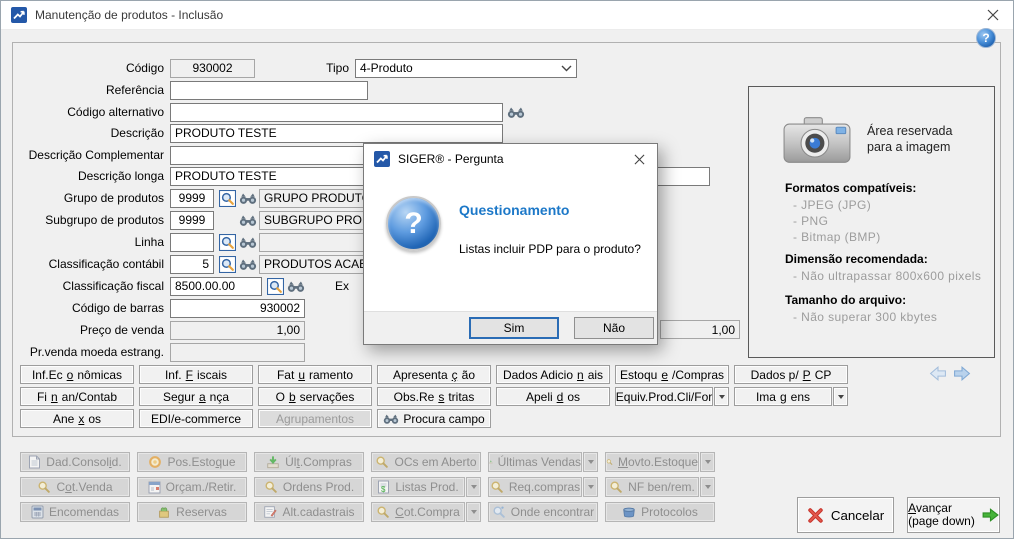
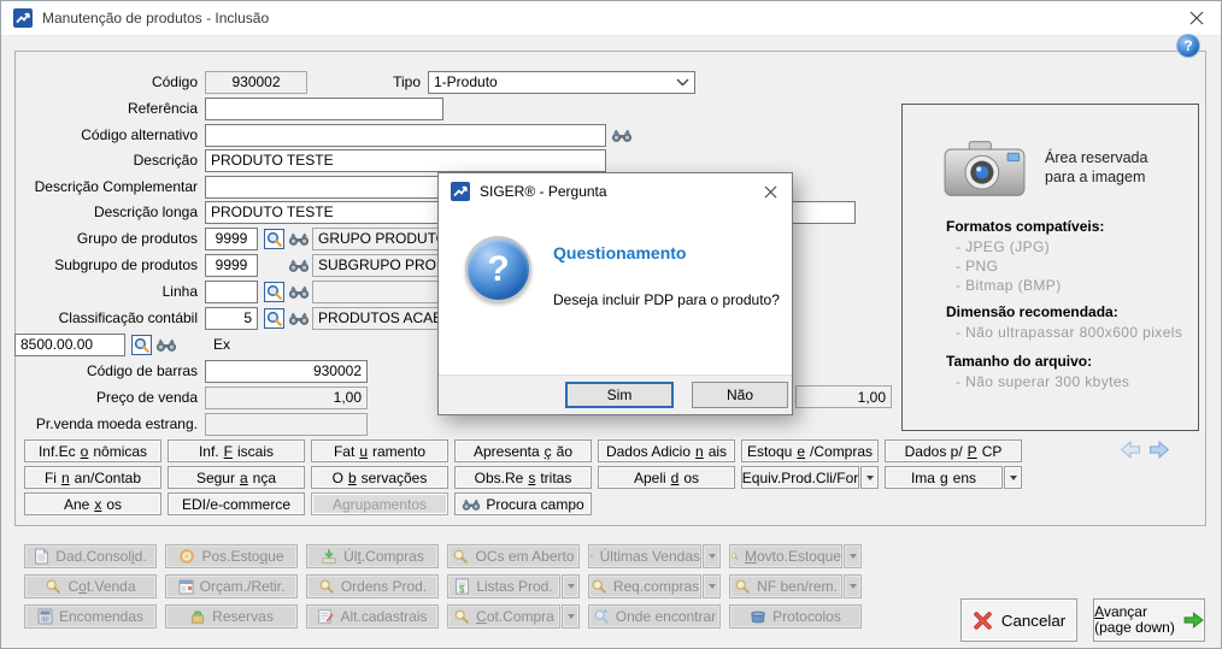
  Manutenção de produtos - Inclusão
  ?
  Código
  930002
  Tipo
- 4-Produto
+ 1-Produto
  Referência
  Código alternativo
  Descrição
  PRODUTO TESTE
  Descrição Complementar
  Descrição longa
  PRODUTO TESTE
  Grupo de produtos
  9999
  GRUPO PRODUT
  Subgrupo de produtos
  9999
  Linha
  Classificação contábil
  5
- Classificação fiscal
  8500.00.00
  Ex
  Código de barras
  930002
  Preço de venda
  1,00
  1,00
  Pr.venda moeda estrang.
  Área reservada
  para a imagem
  Formatos compatíveis:
  - JPEG (JPG)
  - PNG
  - Bitmap (BMP)
  Dimensão recomendada:
  - Não ultrapassar 800x600 pixels
  Tamanho do arquivo:
  - Não superar 300 kbytes
  Inf.Ec
  o
  nômicas
  Inf.
  F
  iscais
  Fat
  u
  ramento
  Apresenta
  ç
  ão
  Dados Adicio
  n
  ais
  Estoqu
  e
  /Compras
  Dados p/
  P
  CP
  Fi
  n
  an/Contab
  Segur
  a
  nça
  O
  b
  servações
  Obs.Re
  s
  tritas
  Apeli
  d
  os
  Equiv.Prod.Cli/For
  Ima
  g
  ens
  Ane
  x
  os
  EDI/e-commerce
  Agrupamentos
  Procura campo
  Dad.Consolid.
  Pos.Estoque
  Últ.Compras
  OCs em Aberto
  Últimas Vendas
  Movto.Estoque
  Cot.Venda
  Orçam./Retir.
  Ordens Prod.
  $
  Listas Prod.
  Req.compras
  NF ben/rem.
  Encomendas
  Reservas
  Alt.cadastrais
  Cot.Compra
  Onde encontrar
  Protocolos
  Cancelar
  Avançar
  (page down)
  SIGER® - Pergunta
  ?
  Questionamento
- Listas incluir PDP para o produto?
+ Deseja incluir PDP para o produto?
  Sim
  Não
